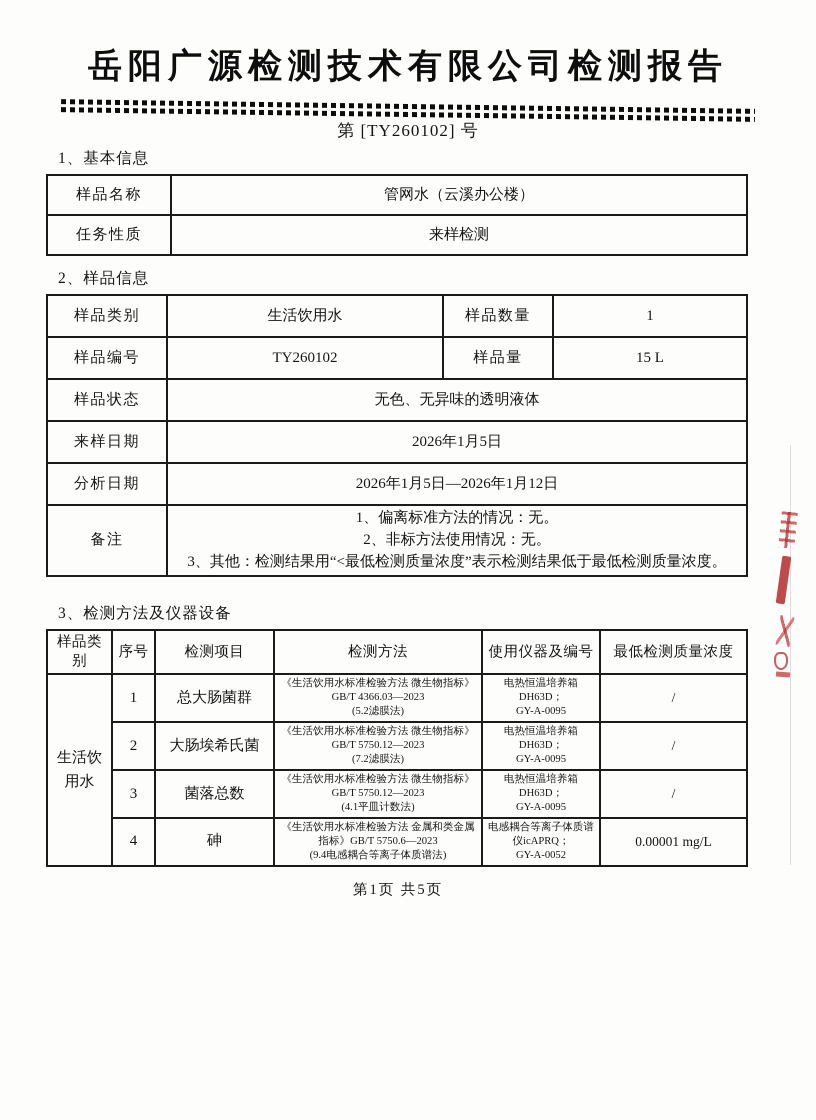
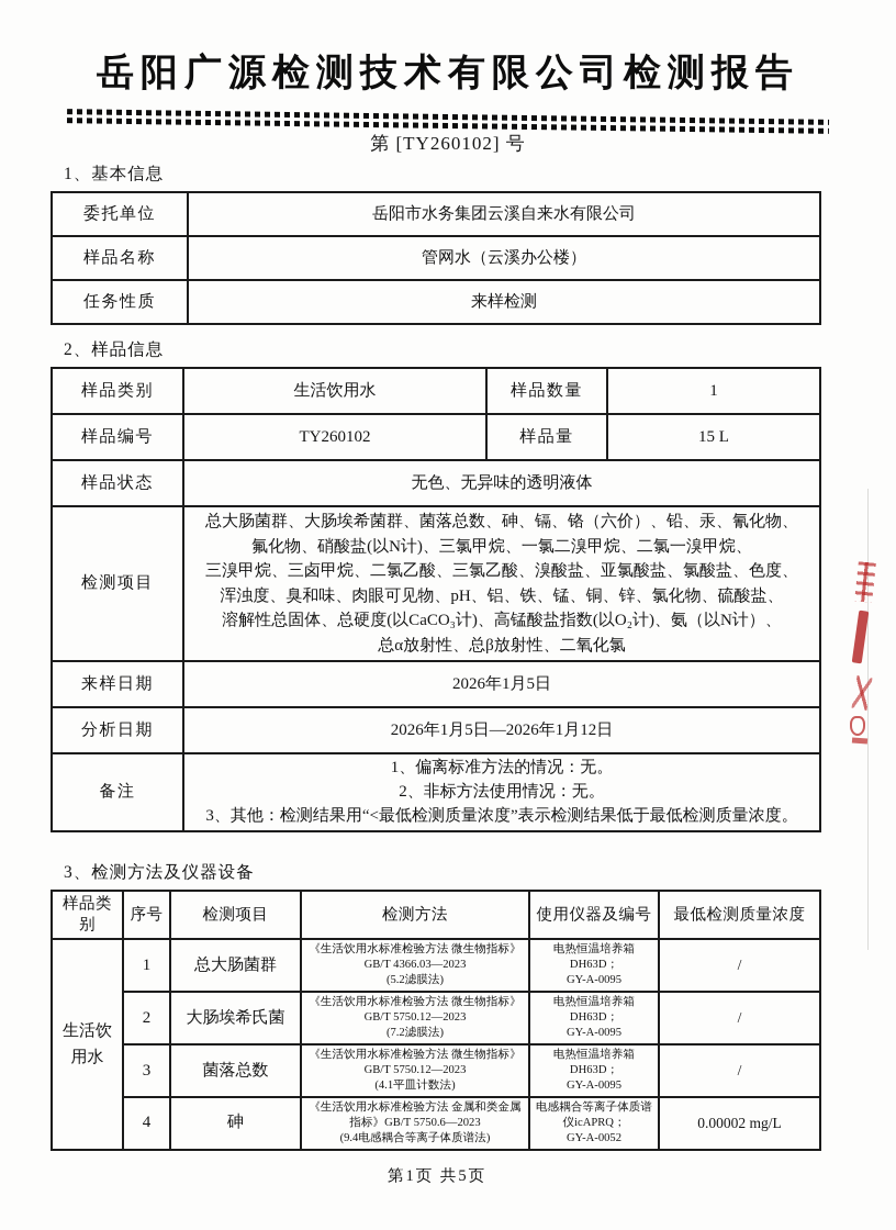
  岳阳广源检测技术有限公司检测报告
  第 [TY260102] 号
  1、基本信息
+ 委托单位	岳阳市水务集团云溪自来水有限公司
  样品名称	管网水（云溪办公楼）
  任务性质	来样检测
  2、样品信息
  样品类别	生活饮用水	样品数量	1
  样品编号	TY260102	样品量	15 L
  样品状态	无色、无异味的透明液体
+ 检测项目	总大肠菌群、大肠埃希菌群、菌落总数、砷、镉、铬（六价）、铅、汞、氰化物、 氟化物、硝酸盐(以N计)、三氯甲烷、一氯二溴甲烷、二氯一溴甲烷、 三溴甲烷、三卤甲烷、二氯乙酸、三氯乙酸、溴酸盐、亚氯酸盐、氯酸盐、色度、 浑浊度、臭和味、肉眼可见物、pH、铝、铁、锰、铜、锌、氯化物、硫酸盐、 溶解性总固体、总硬度(以CaCO₃计)、高锰酸盐指数(以O₂计)、氨（以N计）、 总α放射性、总β放射性、二氧化氯
  来样日期	2026年1月5日
  分析日期	2026年1月5日—2026年1月12日
  备注	1、偏离标准方法的情况：无。 2、非标方法使用情况：无。 3、其他：检测结果用“<最低检测质量浓度”表示检测结果低于最低检测质量浓度。
  3、检测方法及仪器设备
  样品类别	序号	检测项目	检测方法	使用仪器及编号	最低检测质量浓度
  生活饮用水	1	总大肠菌群	《生活饮用水标准检验方法 微生物指标》 GB/T 4366.03—2023 (5.2滤膜法)	电热恒温培养箱 DH63D； GY-A-0095	/
  2	大肠埃希氏菌	《生活饮用水标准检验方法 微生物指标》 GB/T 5750.12—2023 (7.2滤膜法)	电热恒温培养箱 DH63D； GY-A-0095	/
  3	菌落总数	《生活饮用水标准检验方法 微生物指标》 GB/T 5750.12—2023 (4.1平皿计数法)	电热恒温培养箱 DH63D； GY-A-0095	/
- 4	砷	《生活饮用水标准检验方法 金属和类金属指标》GB/T 5750.6—2023 (9.4电感耦合等离子体质谱法)	电感耦合等离子体质谱仪icAPRQ； GY-A-0052	0.00001 mg/L
+ 4	砷	《生活饮用水标准检验方法 金属和类金属指标》GB/T 5750.6—2023 (9.4电感耦合等离子体质谱法)	电感耦合等离子体质谱仪icAPRQ； GY-A-0052	0.00002 mg/L
  第1页 共5页
